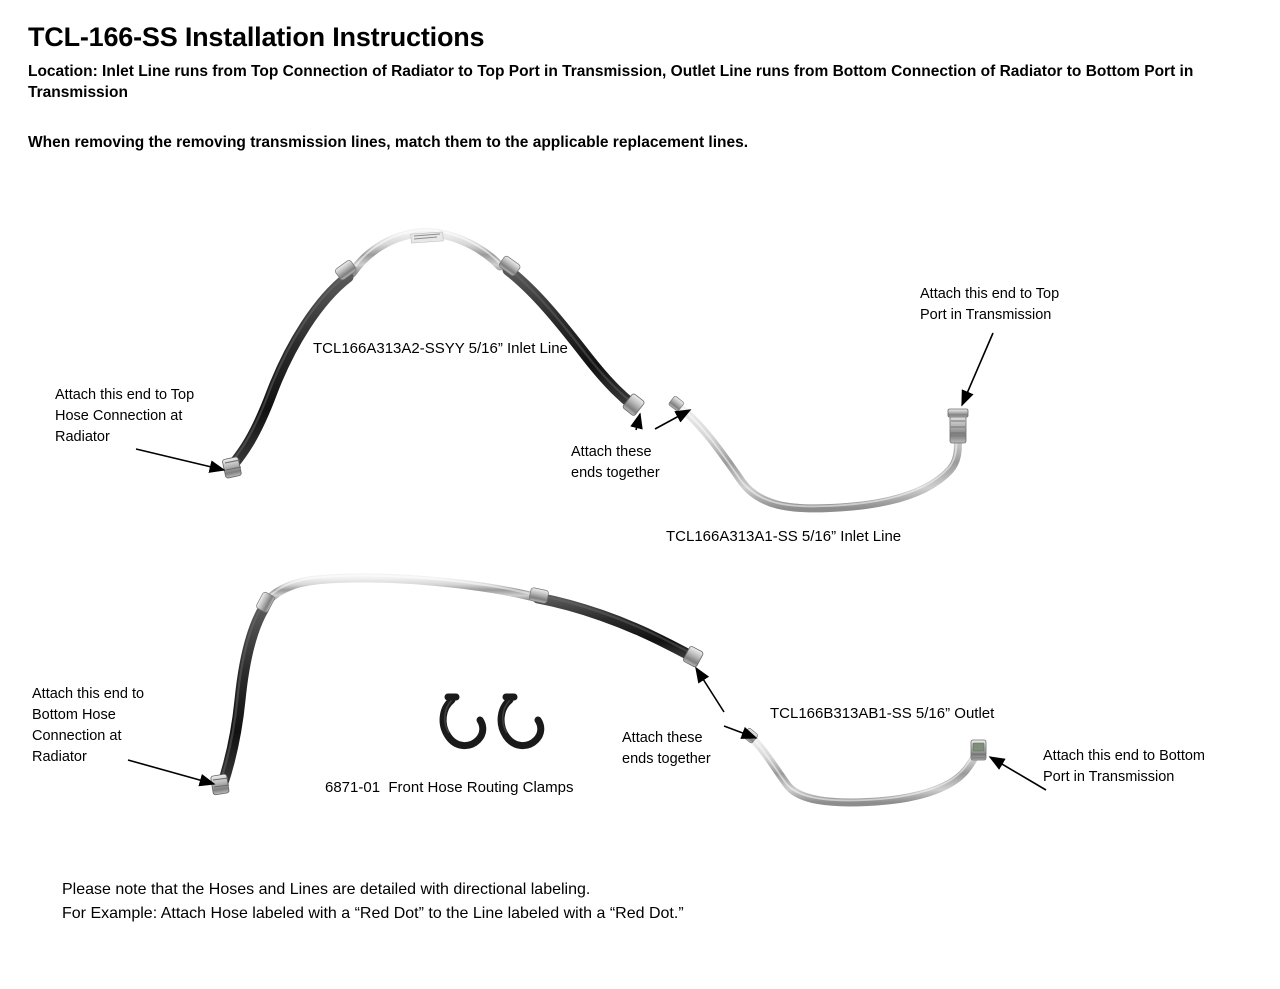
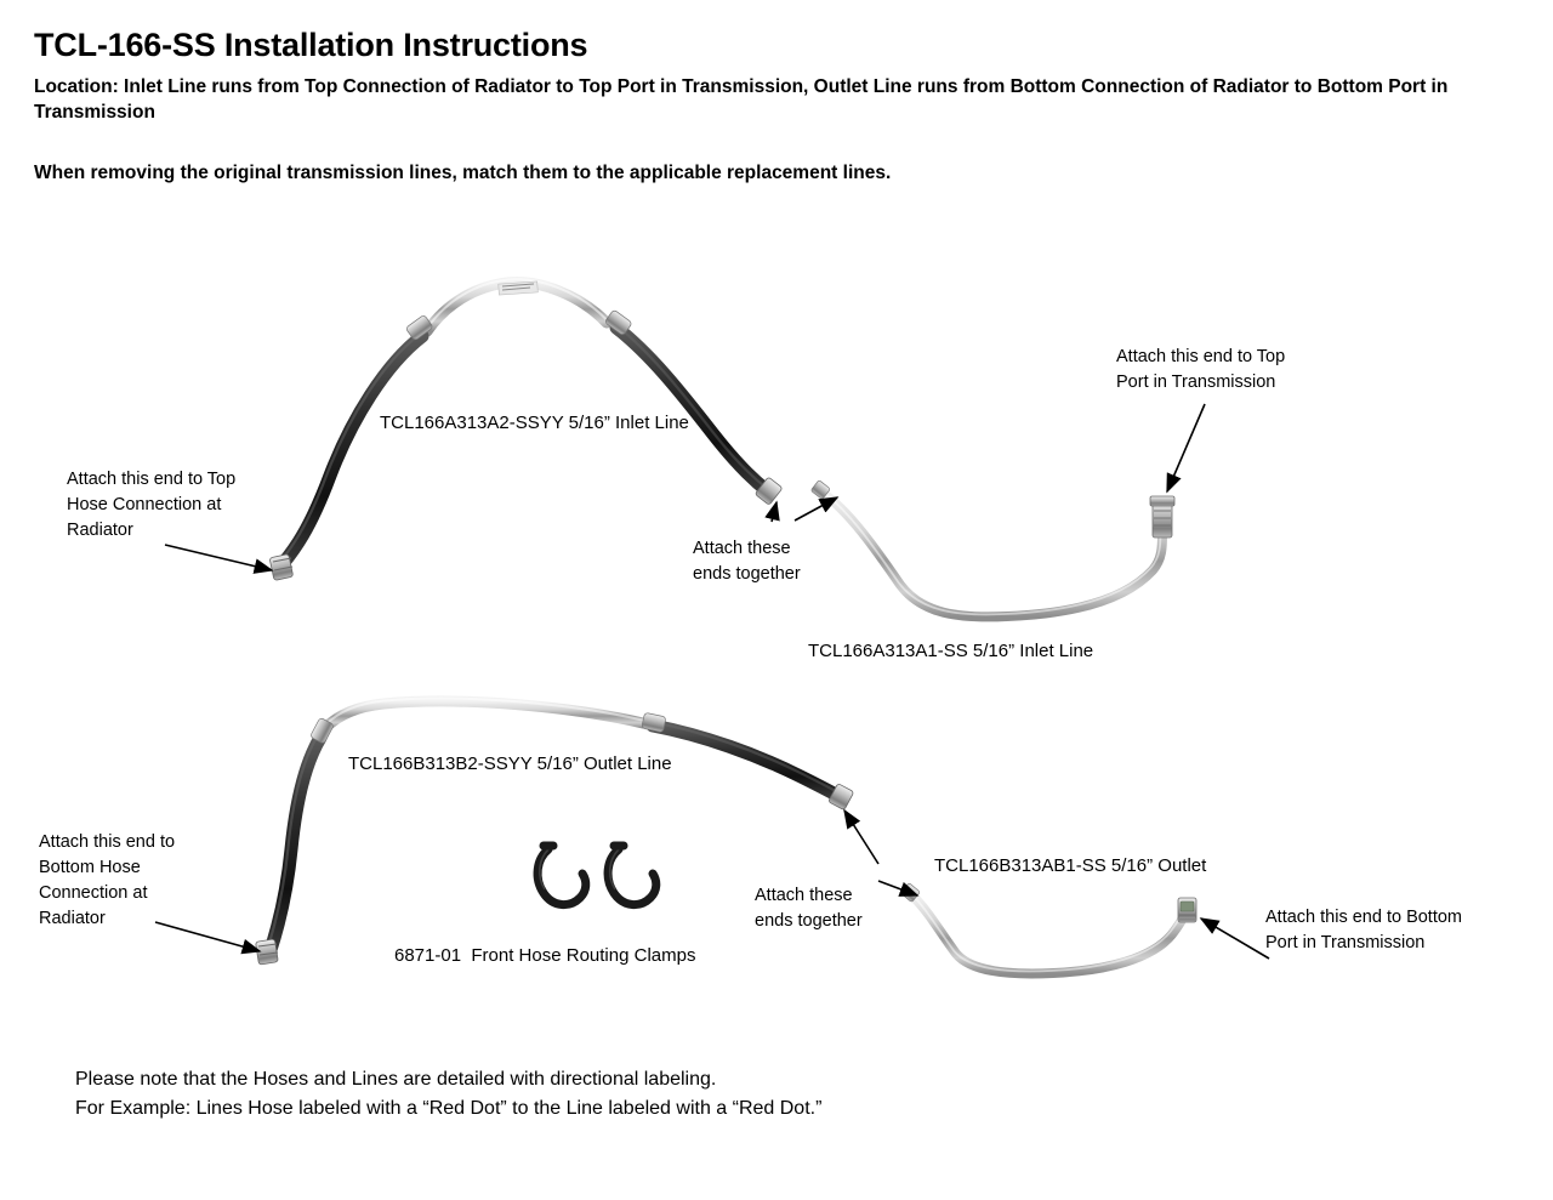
  TCL-166-SS Installation Instructions
  Location: Inlet Line runs from Top Connection of Radiator to Top Port in Transmission, Outlet Line runs from Bottom Connection of Radiator to Bottom Port in Transmission
- When removing the removing transmission lines, match them to the applicable replacement lines.
+ When removing the original transmission lines, match them to the applicable replacement lines.
  TCL166A313A2-SSYY 5/16” Inlet Line
  TCL166A313A1-SS 5/16” Inlet Line
+ TCL166B313B2-SSYY 5/16” Outlet Line
  TCL166B313AB1-SS 5/16” Outlet
  6871-01 Front Hose Routing Clamps
  Attach this end to Top
  Hose Connection at
  Radiator
  Attach this end to Top
  Port in Transmission
  Attach these
  ends together
  Attach this end to
  Bottom Hose
  Connection at
  Radiator
  Attach these
  ends together
  Attach this end to Bottom
  Port in Transmission
  Please note that the Hoses and Lines are detailed with directional labeling.
- For Example: Attach Hose labeled with a “Red Dot” to the Line labeled with a “Red Dot.”
+ For Example: Lines Hose labeled with a “Red Dot” to the Line labeled with a “Red Dot.”
